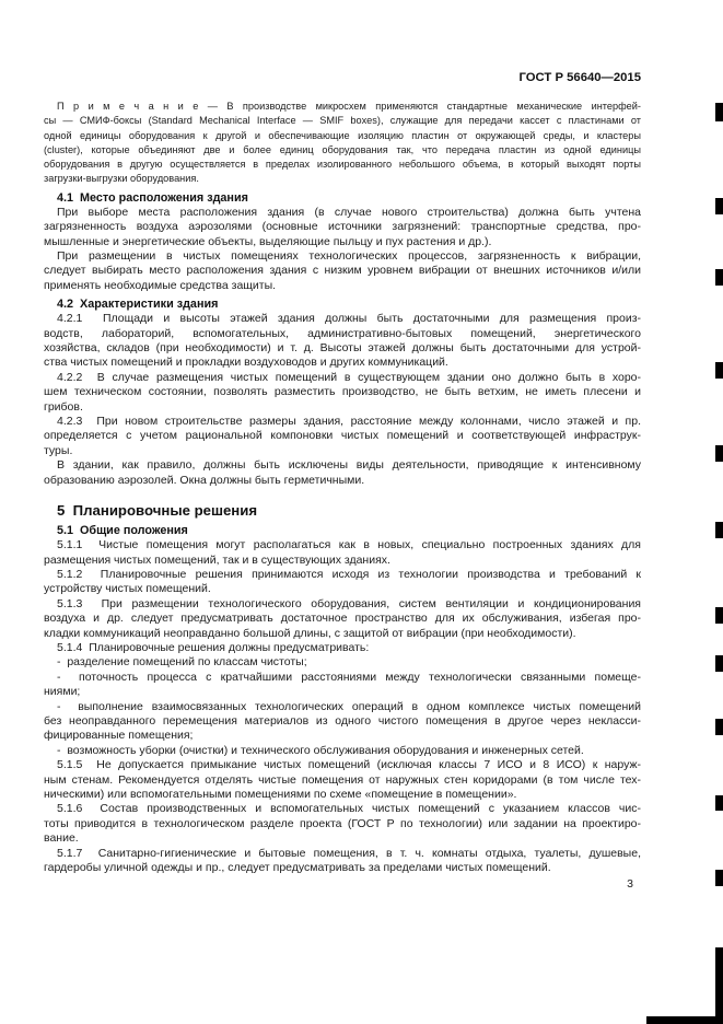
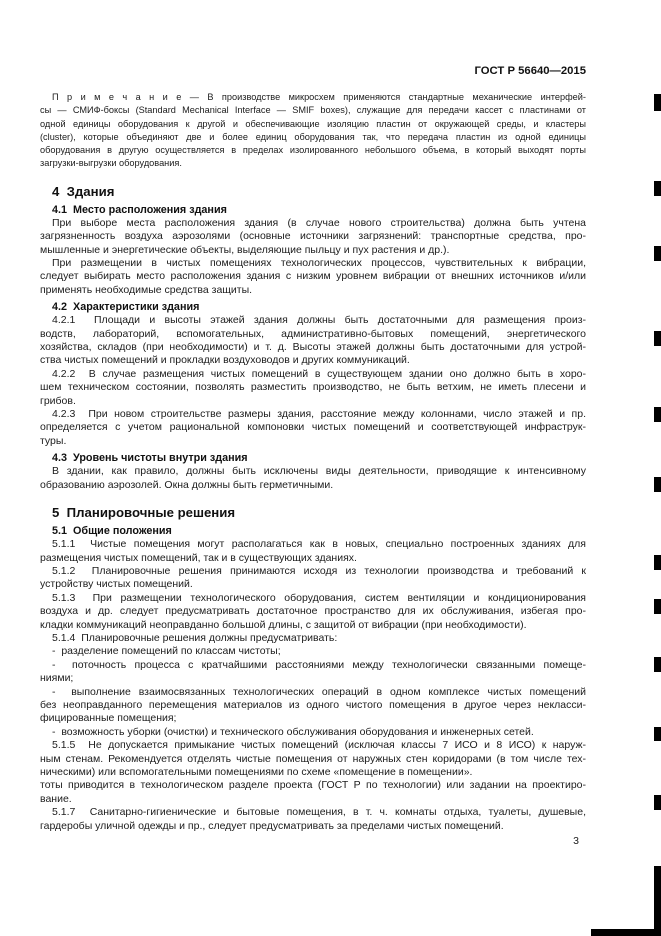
  ГОСТ Р 56640—2015
  П р и м е ч а н и е — В производстве микросхем применяются стандартные механические интерфей-
  сы — СМИФ-боксы (Standard Mechanical Interface — SMIF boxes), служащие для передачи кассет с пластинами от
  одной единицы оборудования к другой и обеспечивающие изоляцию пластин от окружающей среды, и кластеры
  (cluster), которые объединяют две и более единиц оборудования так, что передача пластин из одной единицы
  оборудования в другую осуществляется в пределах изолированного небольшого объема, в который выходят порты
  загрузки-выгрузки оборудования.
+ 4 Здания
  4.1 Место расположения здания
  При выборе места расположения здания (в случае нового строительства) должна быть учтена
  загрязненность воздуха аэрозолями (основные источники загрязнений: транспортные средства, про-
  мышленные и энергетические объекты, выделяющие пыльцу и пух растения и др.).
- При размещении в чистых помещениях технологических процессов, загрязненность к вибрации,
+ При размещении в чистых помещениях технологических процессов, чувствительных к вибрации,
  следует выбирать место расположения здания с низким уровнем вибрации от внешних источников и/или
  применять необходимые средства защиты.
  4.2 Характеристики здания
  4.2.1 Площади и высоты этажей здания должны быть достаточными для размещения произ-
  водств, лабораторий, вспомогательных, административно-бытовых помещений, энергетического
  хозяйства, складов (при необходимости) и т. д. Высоты этажей должны быть достаточными для устрой-
  ства чистых помещений и прокладки воздуховодов и других коммуникаций.
  4.2.2 В случае размещения чистых помещений в существующем здании оно должно быть в хоро-
  шем техническом состоянии, позволять разместить производство, не быть ветхим, не иметь плесени и
  грибов.
  4.2.3 При новом строительстве размеры здания, расстояние между колоннами, число этажей и пр.
  определяется с учетом рациональной компоновки чистых помещений и соответствующей инфраструк-
  туры.
+ 4.3 Уровень чистоты внутри здания
  В здании, как правило, должны быть исключены виды деятельности, приводящие к интенсивному
  образованию аэрозолей. Окна должны быть герметичными.
  5 Планировочные решения
  5.1 Общие положения
  5.1.1 Чистые помещения могут располагаться как в новых, специально построенных зданиях для
  размещения чистых помещений, так и в существующих зданиях.
  5.1.2 Планировочные решения принимаются исходя из технологии производства и требований к
  устройству чистых помещений.
  5.1.3 При размещении технологического оборудования, систем вентиляции и кондиционирования
  воздуха и др. следует предусматривать достаточное пространство для их обслуживания, избегая про-
  кладки коммуникаций неоправданно большой длины, с защитой от вибрации (при необходимости).
  5.1.4 Планировочные решения должны предусматривать:
  - разделение помещений по классам чистоты;
  - поточность процесса с кратчайшими расстояниями между технологически связанными помеще-
  ниями;
  - выполнение взаимосвязанных технологических операций в одном комплексе чистых помещений
  без неоправданного перемещения материалов из одного чистого помещения в другое через некласси-
  фицированные помещения;
  - возможность уборки (очистки) и технического обслуживания оборудования и инженерных сетей.
  5.1.5 Не допускается примыкание чистых помещений (исключая классы 7 ИСО и 8 ИСО) к наруж-
  ным стенам. Рекомендуется отделять чистые помещения от наружных стен коридорами (в том числе тех-
  ническими) или вспомогательными помещениями по схеме «помещение в помещении».
- 5.1.6 Состав производственных и вспомогательных чистых помещений с указанием классов чис-
  тоты приводится в технологическом разделе проекта (ГОСТ Р по технологии) или задании на проектиро-
  вание.
  5.1.7 Санитарно-гигиенические и бытовые помещения, в т. ч. комнаты отдыха, туалеты, душевые,
  гардеробы уличной одежды и пр., следует предусматривать за пределами чистых помещений.
  3
